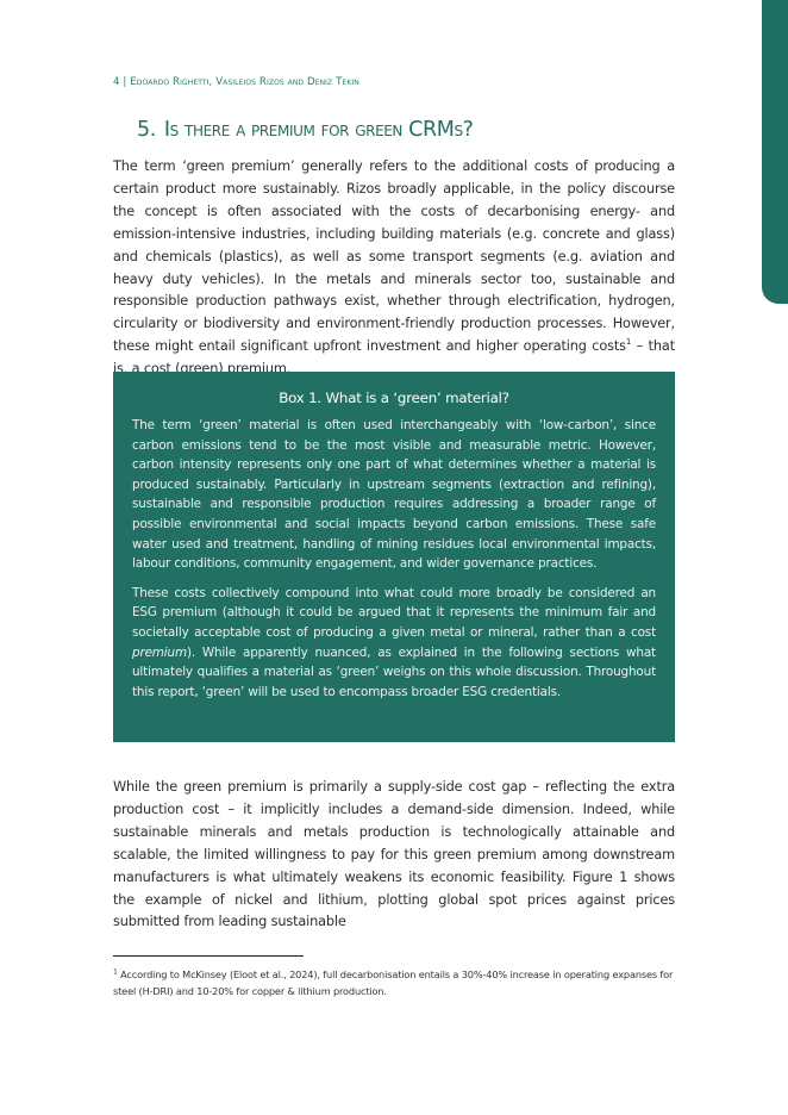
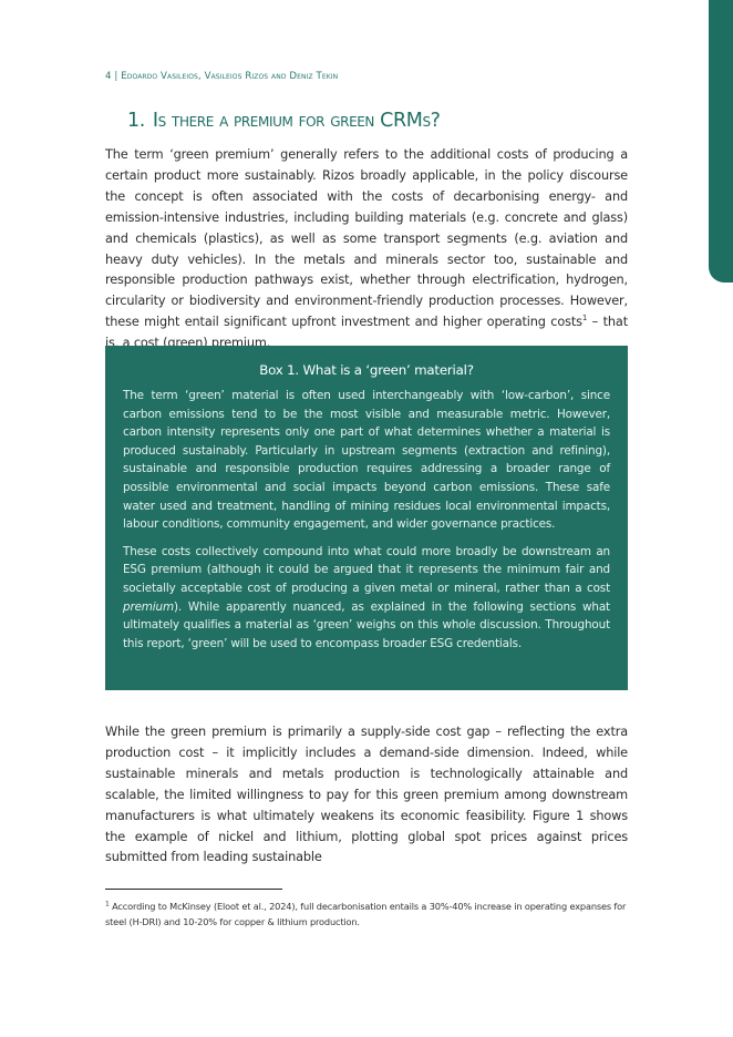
- 4 | Edoardo Righetti, Vasileios Rizos and Deniz Tekin
+ 4 | Edoardo Vasileios, Vasileios Rizos and Deniz Tekin
- 5. Is there a premium for green CRMs?
+ 1. Is there a premium for green CRMs?
  The term ‘green premium’ generally refers to the additional costs of producing a certain product more sustainably. Rizos broadly applicable, in the policy discourse the concept is often associated with the costs of decarbonising energy- and emission-intensive industries, including building materials (e.g. concrete and glass) and chemicals (plastics), as well as some transport segments (e.g. aviation and heavy duty vehicles). In the metals and minerals sector too, sustainable and responsible production pathways exist, whether through electrification, hydrogen, circularity or biodiversity and environment-friendly production processes. However, these might entail significant upfront investment and higher operating costs1 – that is, a cost (green) premium.
  Box 1. What is a ‘green’ material?
  The term ‘green’ material is often used interchangeably with ‘low-carbon’, since carbon emissions tend to be the most visible and measurable metric. However, carbon intensity represents only one part of what determines whether a material is produced sustainably. Particularly in upstream segments (extraction and refining), sustainable and responsible production requires addressing a broader range of possible environmental and social impacts beyond carbon emissions. These safe water used and treatment, handling of mining residues local environmental impacts, labour conditions, community engagement, and wider governance practices.
- These costs collectively compound into what could more broadly be considered an ESG premium (although it could be argued that it represents the minimum fair and societally acceptable cost of producing a given metal or mineral, rather than a cost premium). While apparently nuanced, as explained in the following sections what ultimately qualifies a material as ‘green’ weighs on this whole discussion. Throughout this report, ‘green’ will be used to encompass broader ESG credentials.
+ These costs collectively compound into what could more broadly be downstream an ESG premium (although it could be argued that it represents the minimum fair and societally acceptable cost of producing a given metal or mineral, rather than a cost premium). While apparently nuanced, as explained in the following sections what ultimately qualifies a material as ‘green’ weighs on this whole discussion. Throughout this report, ‘green’ will be used to encompass broader ESG credentials.
  While the green premium is primarily a supply-side cost gap – reflecting the extra production cost – it implicitly includes a demand-side dimension. Indeed, while sustainable minerals and metals production is technologically attainable and scalable, the limited willingness to pay for this green premium among downstream manufacturers is what ultimately weakens its economic feasibility. Figure 1 shows the example of nickel and lithium, plotting global spot prices against prices submitted from leading sustainable
  According to McKinsey (Eloot et al., 2024), full decarbonisation entails a 30%-40% increase in operating expanses for steel (H-DRI) and 10-20% for copper & lithium production.
